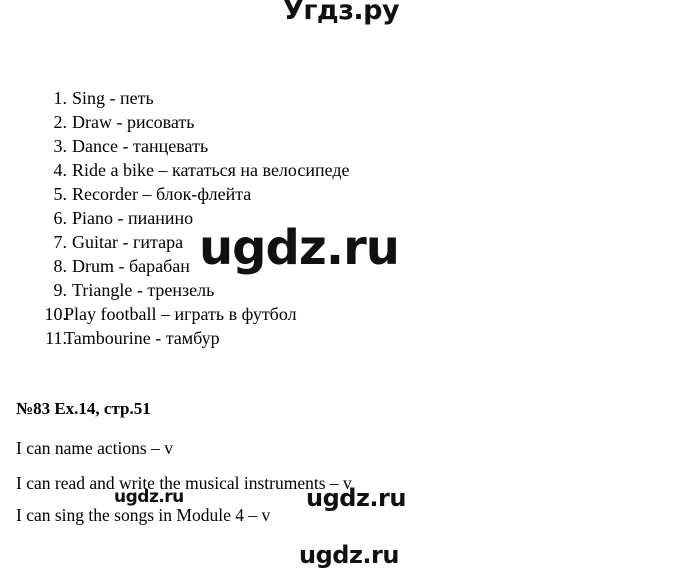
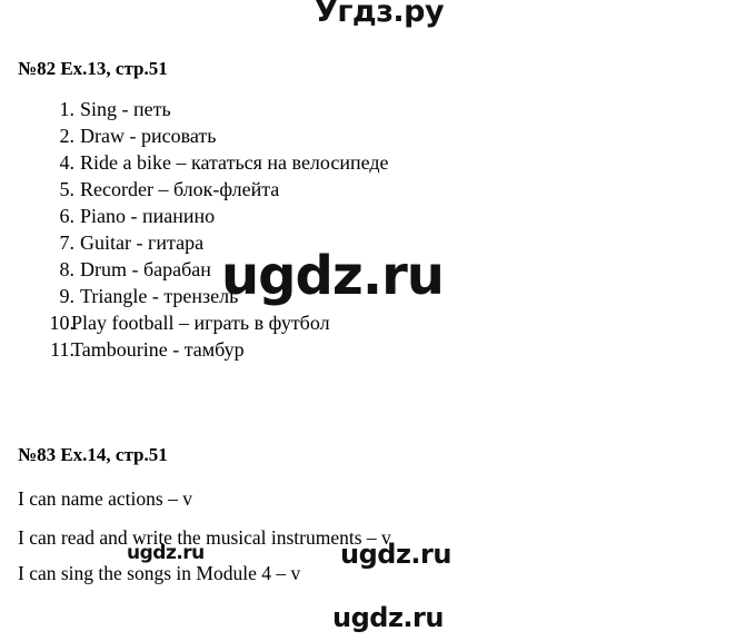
  Угдз.ру
+ №82 Ex.13, стр.51
  1. Sing - петь
  2. Draw - рисовать
- 3. Dance - танцевать
  4. Ride a bike – кататься на велосипеде
  5. Recorder – блок-флейта
  6. Piano - пианино
  7. Guitar - гитара
  8. Drum - барабан
  9. Triangle - трензель
  10.Play football – играть в футбол
  11.Tambourine - тамбур
  ugdz.ru
  №83 Ex.14, стр.51
  I can name actions – v
  I can read and write the musical instruments – v
  I can sing the songs in Module 4 – v
  ugdz.ru
  ugdz.ru
  ugdz.ru
